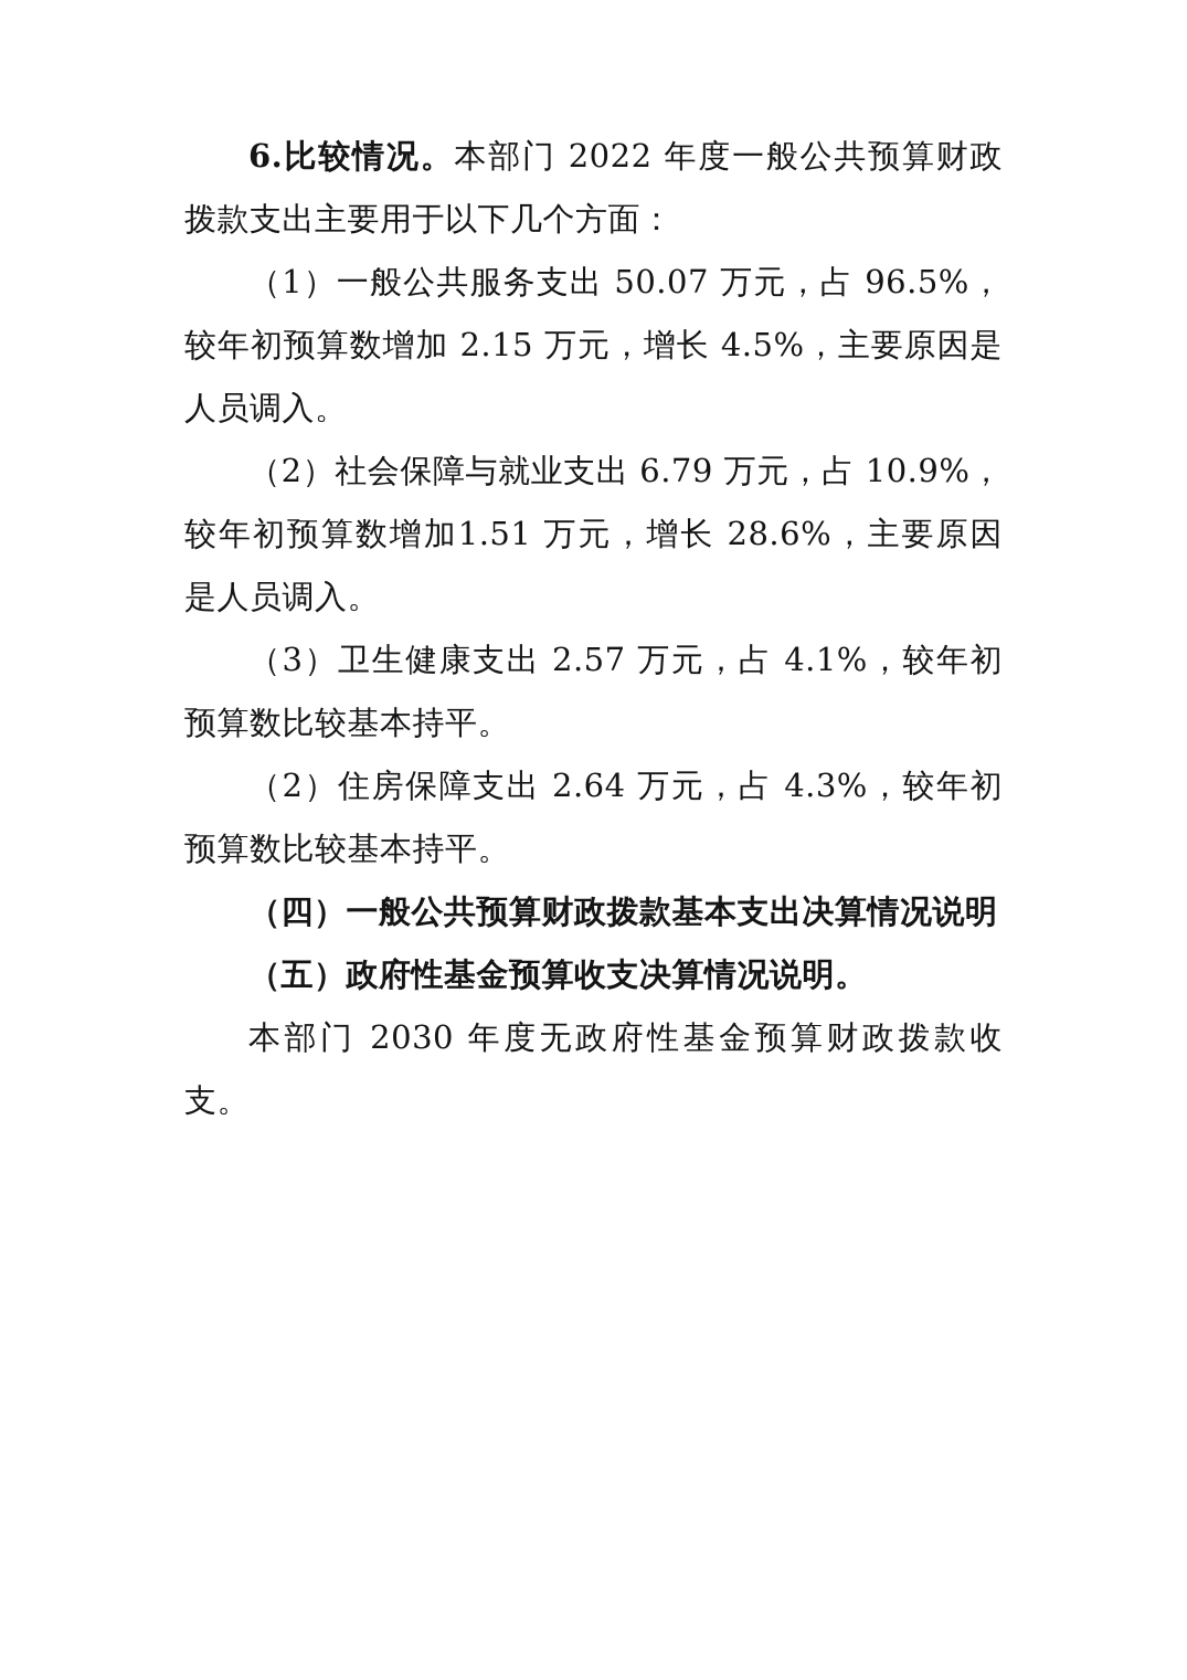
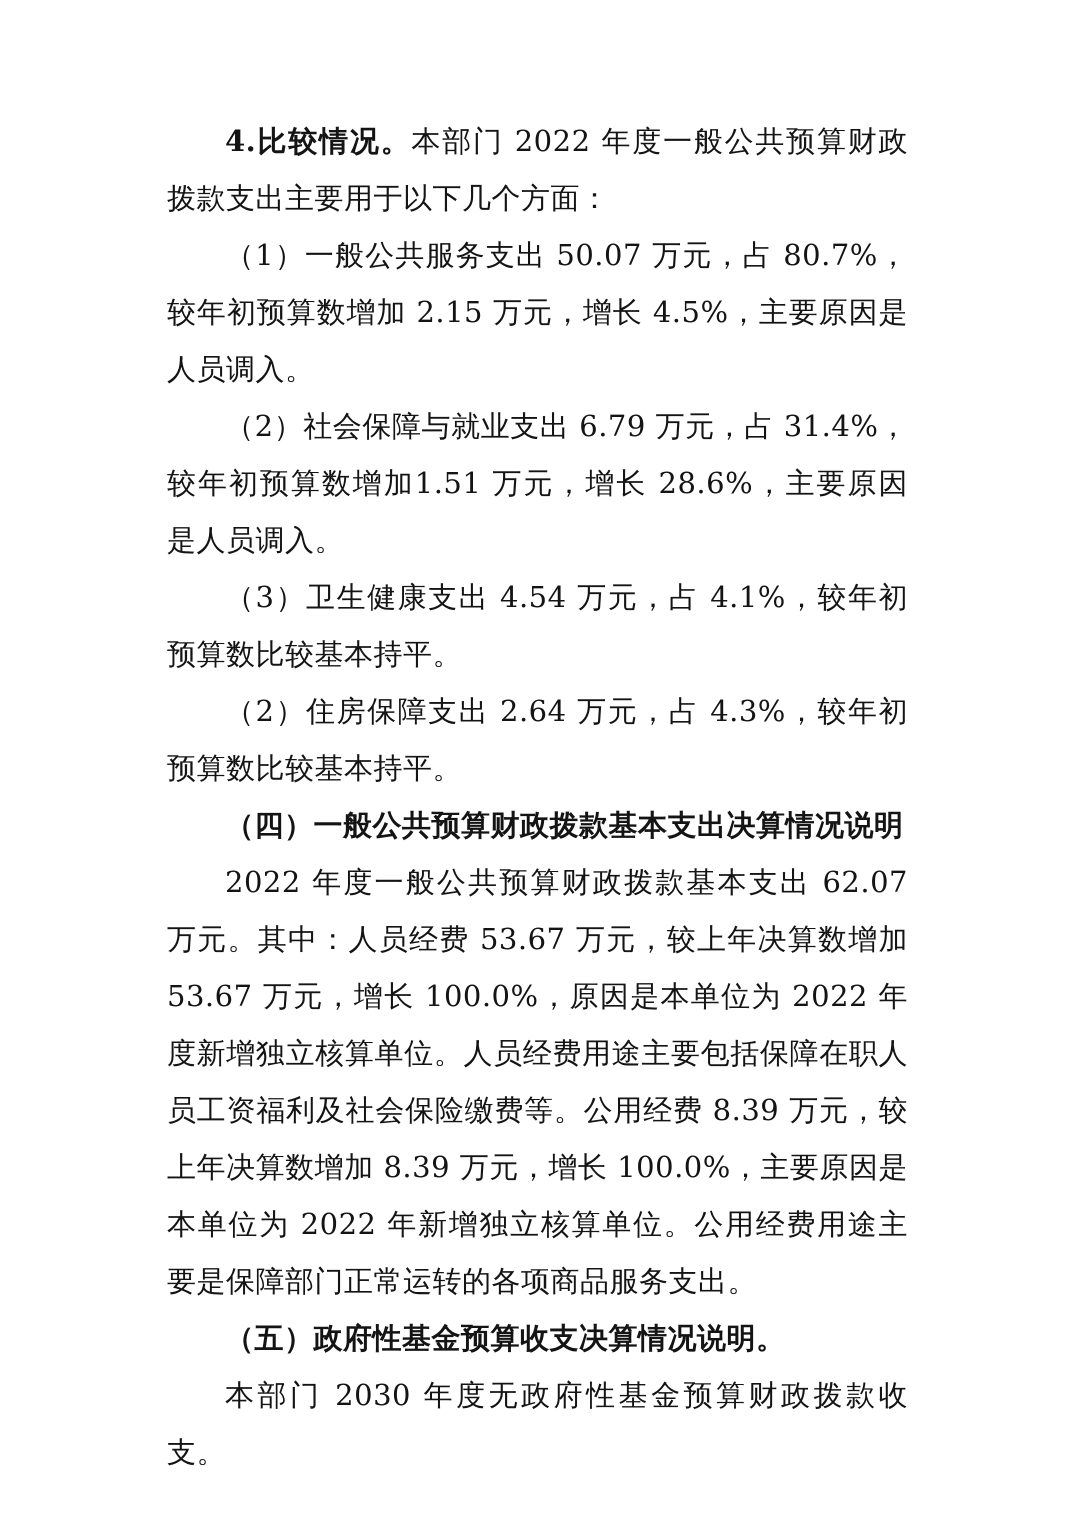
- 6.比较情况。本部门 2022 年度一般公共预算财政拨款支出主要用于以下几个方面：
+ 4.比较情况。本部门 2022 年度一般公共预算财政拨款支出主要用于以下几个方面：
- （1）一般公共服务支出 50.07 万元，占 96.5%，较年初预算数增加 2.15 万元，增长 4.5%，主要原因是人员调入。
+ （1）一般公共服务支出 50.07 万元，占 80.7%，较年初预算数增加 2.15 万元，增长 4.5%，主要原因是人员调入。
- （2）社会保障与就业支出 6.79 万元，占 10.9%，较年初预算数增加1.51 万元，增长 28.6%，主要原因是人员调入。
+ （2）社会保障与就业支出 6.79 万元，占 31.4%，较年初预算数增加1.51 万元，增长 28.6%，主要原因是人员调入。
- （3）卫生健康支出 2.57 万元，占 4.1%，较年初预算数比较基本持平。
+ （3）卫生健康支出 4.54 万元，占 4.1%，较年初预算数比较基本持平。
  （2）住房保障支出 2.64 万元，占 4.3%，较年初预算数比较基本持平。
  （四）一般公共预算财政拨款基本支出决算情况说明
+ 2022 年度一般公共预算财政拨款基本支出 62.07 万元。其中：人员经费 53.67 万元，较上年决算数增加 53.67 万元，增长 100.0%，原因是本单位为 2022 年度新增独立核算单位。人员经费用途主要包括保障在职人员工资福利及社会保险缴费等。公用经费 8.39 万元，较上年决算数增加 8.39 万元，增长 100.0%，主要原因是本单位为 2022 年新增独立核算单位。公用经费用途主要是保障部门正常运转的各项商品服务支出。
  （五）政府性基金预算收支决算情况说明。
  本部门 2030 年度无政府性基金预算财政拨款收支。
